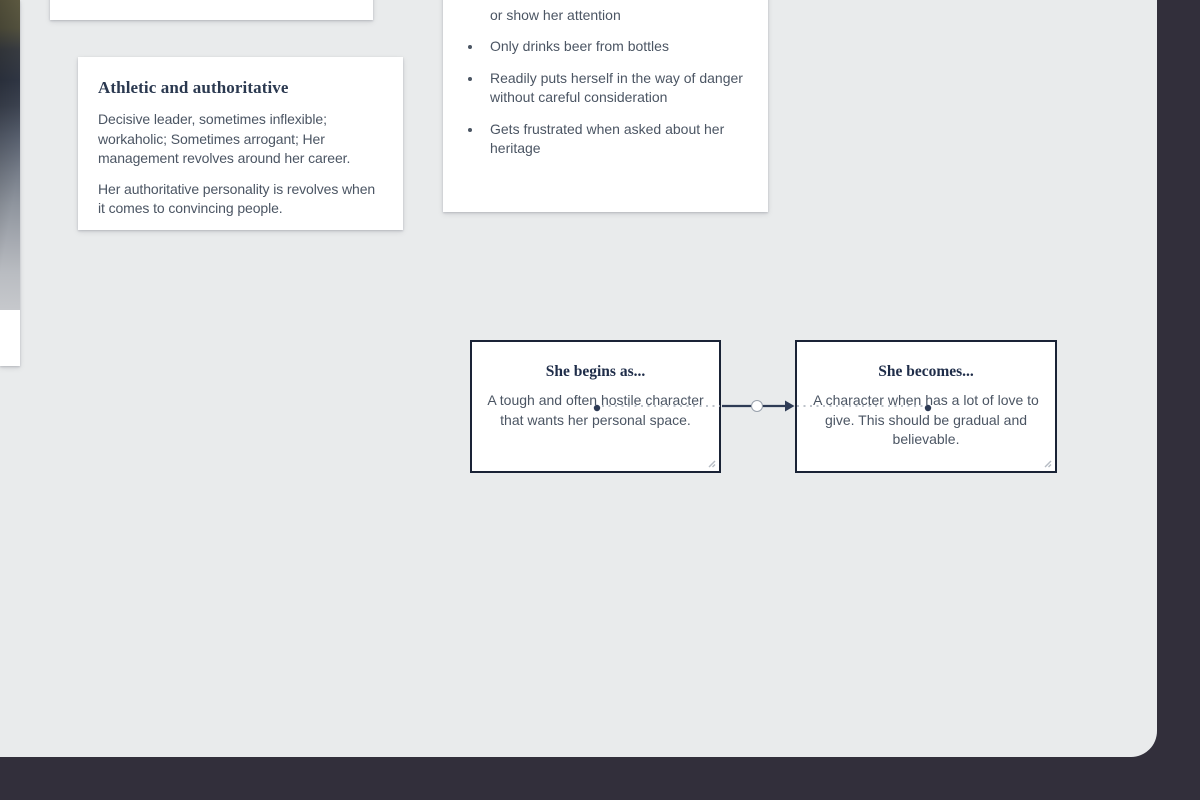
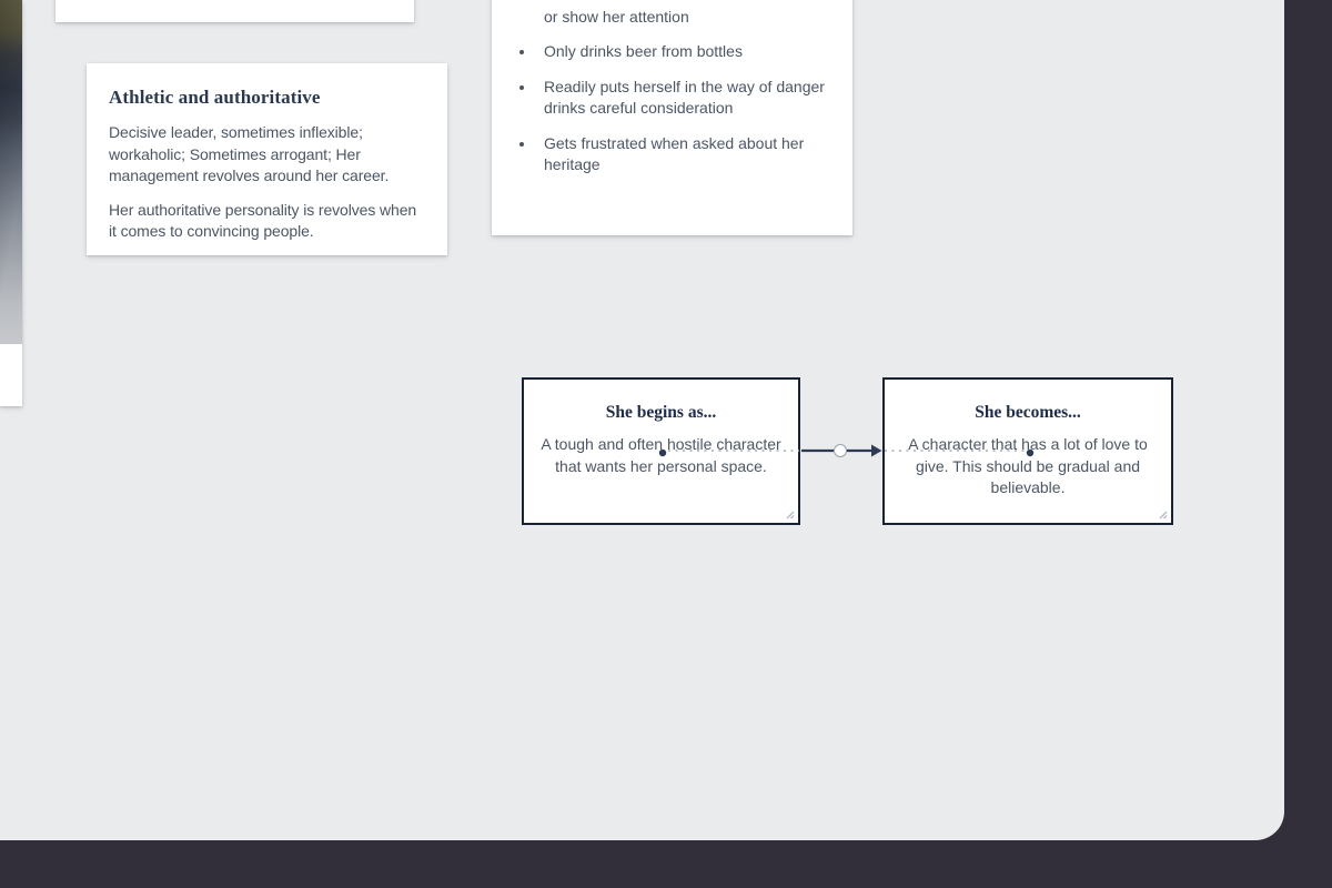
  Only drinks beer from bottles
- Readily puts herself in the way of danger without careful consideration
+ Readily puts herself in the way of danger drinks careful consideration
  Gets frustrated when asked about her heritage
  Athletic and authoritative
  Decisive leader, sometimes inflexible; workaholic; Sometimes arrogant; Her management revolves around her career.
  Her authoritative personality is revolves when it comes to convincing people.
  She begins as...
  A tough and often hostile character that wants her personal space.
  She becomes...
- A character when has a lot of love to give. This should be gradual and believable.
+ A character that has a lot of love to give. This should be gradual and believable.
